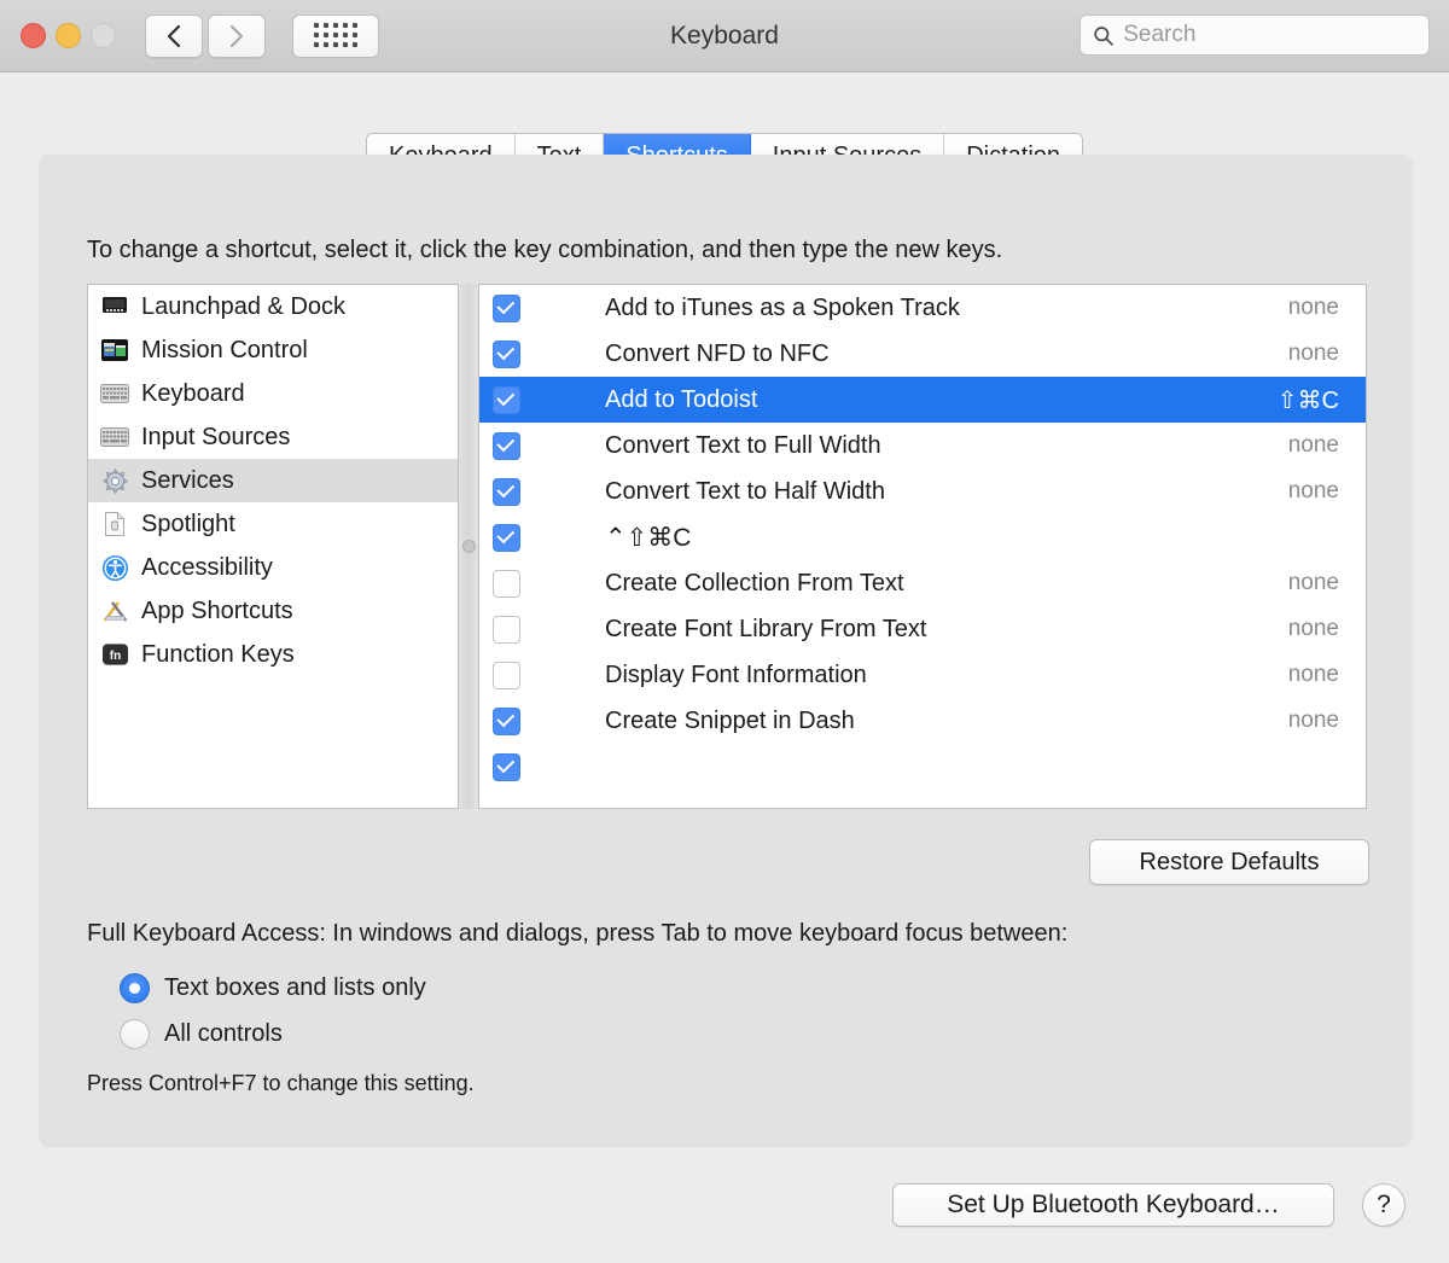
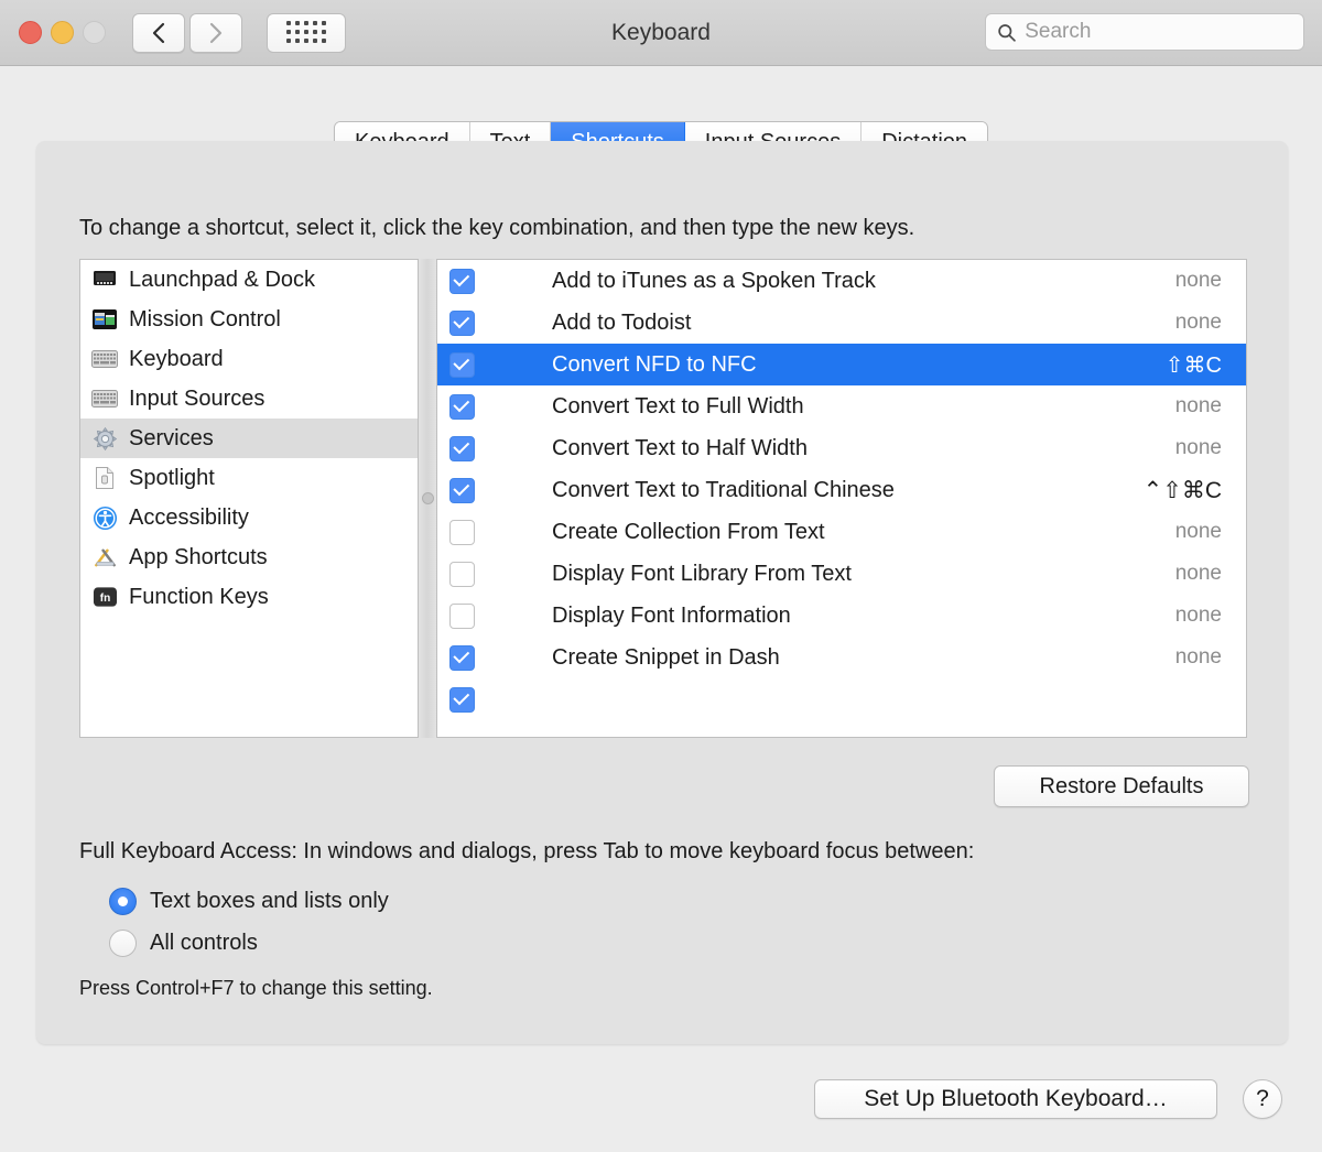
  Keyboard
  Search
  To change a shortcut, select it, click the key combination, and then type the new keys.
  Launchpad & Dock
  Mission Control
  Keyboard
  Input Sources
  Services
  Spotlight
  Accessibility
  App Shortcuts
  fn
  Function Keys
  Add to iTunes as a Spoken Track
  none
- Convert NFD to NFC
+ Add to Todoist
  none
- Add to Todoist
+ Convert NFD to NFC
  ⇧⌘C
  Convert Text to Full Width
  none
  Convert Text to Half Width
  none
+ Convert Text to Traditional Chinese
  ⌃⇧⌘C
  Create Collection From Text
  none
- Create Font Library From Text
+ Display Font Library From Text
  none
  Display Font Information
  none
  Create Snippet in Dash
  none
  Restore Defaults
  Full Keyboard Access: In windows and dialogs, press Tab to move keyboard focus between:
  Text boxes and lists only
  All controls
  Press Control+F7 to change this setting.
  Set Up Bluetooth Keyboard…
  ?
